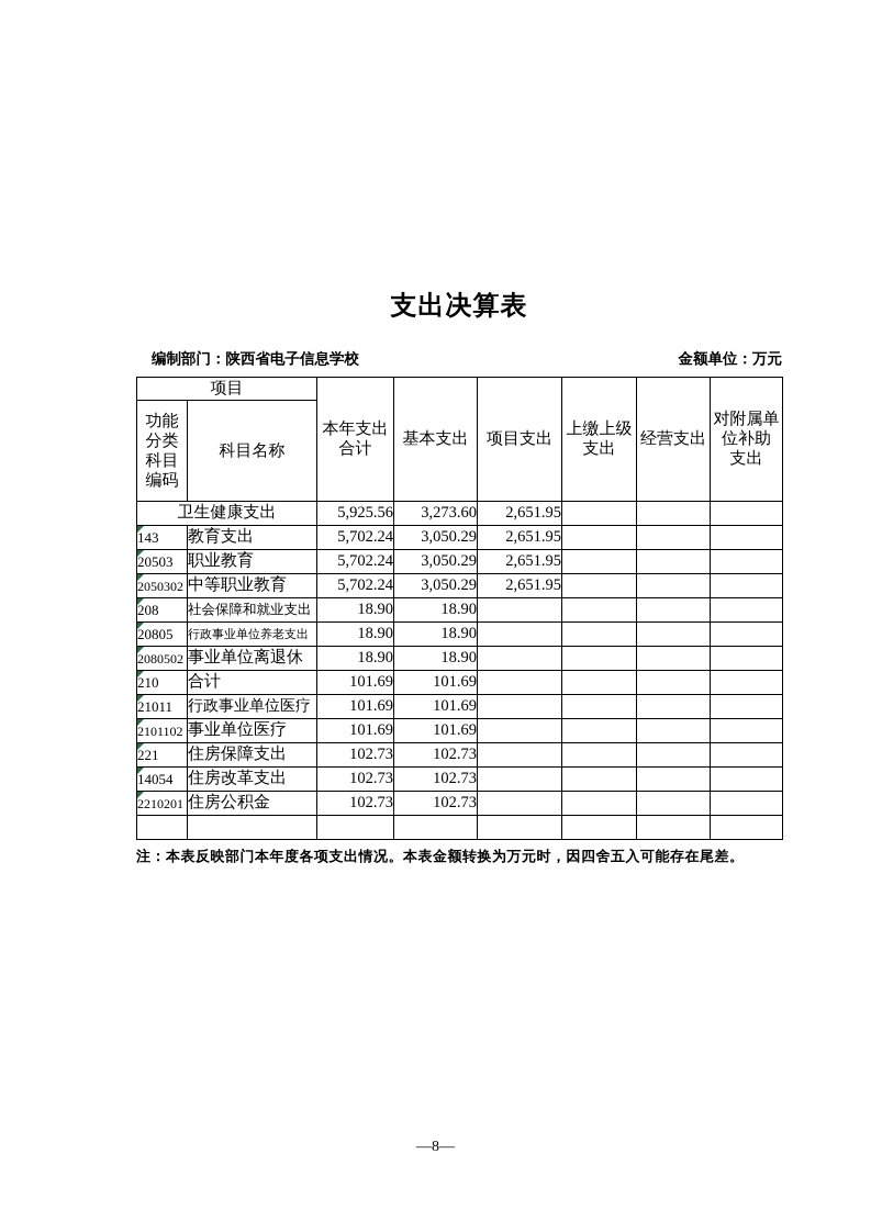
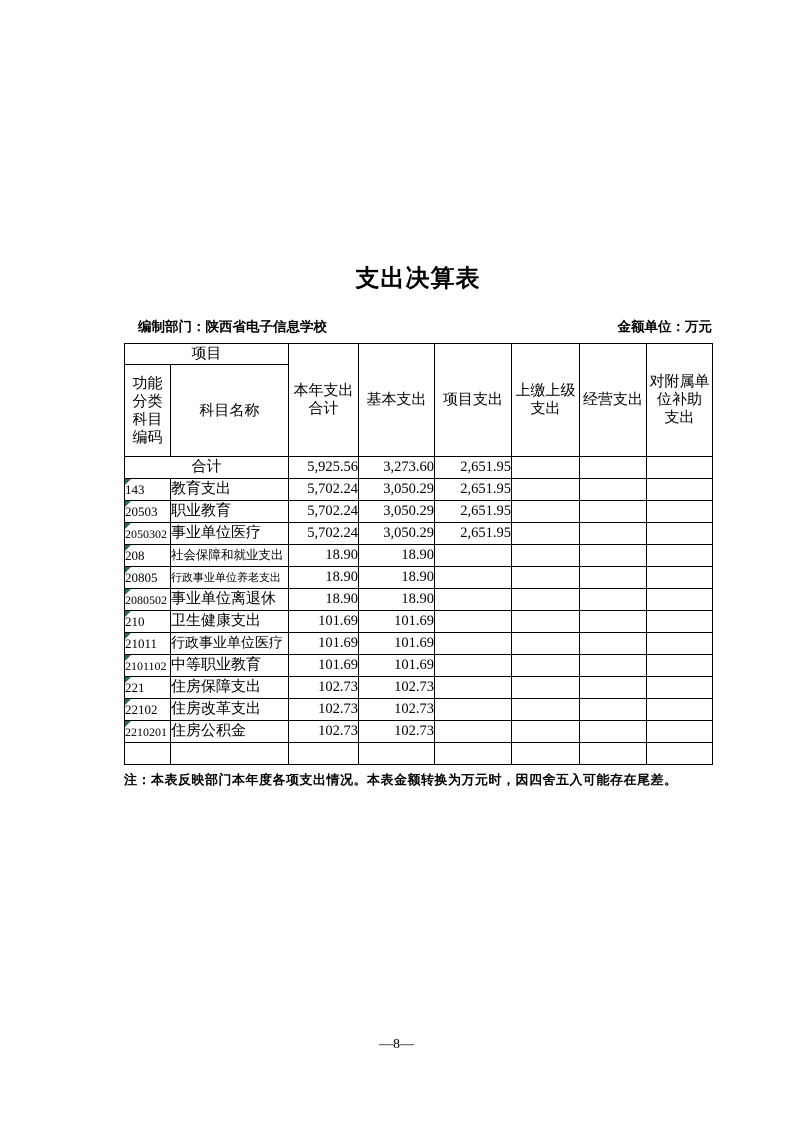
  支出决算表
  编制部门：陕西省电子信息学校
  金额单位：万元
  项目	本年支出 合计	基本支出	项目支出	上缴上级 支出	经营支出	对附属单 位补助 支出
  功能 分类 科目 编码	科目名称
- 卫生健康支出	5,925.56	3,273.60	2,651.95
+ 合计	5,925.56	3,273.60	2,651.95
  143	教育支出	5,702.24	3,050.29	2,651.95
  20503	职业教育	5,702.24	3,050.29	2,651.95
- 2050302	中等职业教育	5,702.24	3,050.29	2,651.95
+ 2050302	事业单位医疗	5,702.24	3,050.29	2,651.95
  208	社会保障和就业支出	18.90	18.90
  20805	行政事业单位养老支出	18.90	18.90
  2080502	事业单位离退休	18.90	18.90
- 210	合计	101.69	101.69
+ 210	卫生健康支出	101.69	101.69
  21011	行政事业单位医疗	101.69	101.69
- 2101102	事业单位医疗	101.69	101.69
+ 2101102	中等职业教育	101.69	101.69
  221	住房保障支出	102.73	102.73
- 14054	住房改革支出	102.73	102.73
+ 22102	住房改革支出	102.73	102.73
  2210201	住房公积金	102.73	102.73
  注：本表反映部门本年度各项支出情况。本表金额转换为万元时，因四舍五入可能存在尾差。
  —8—
